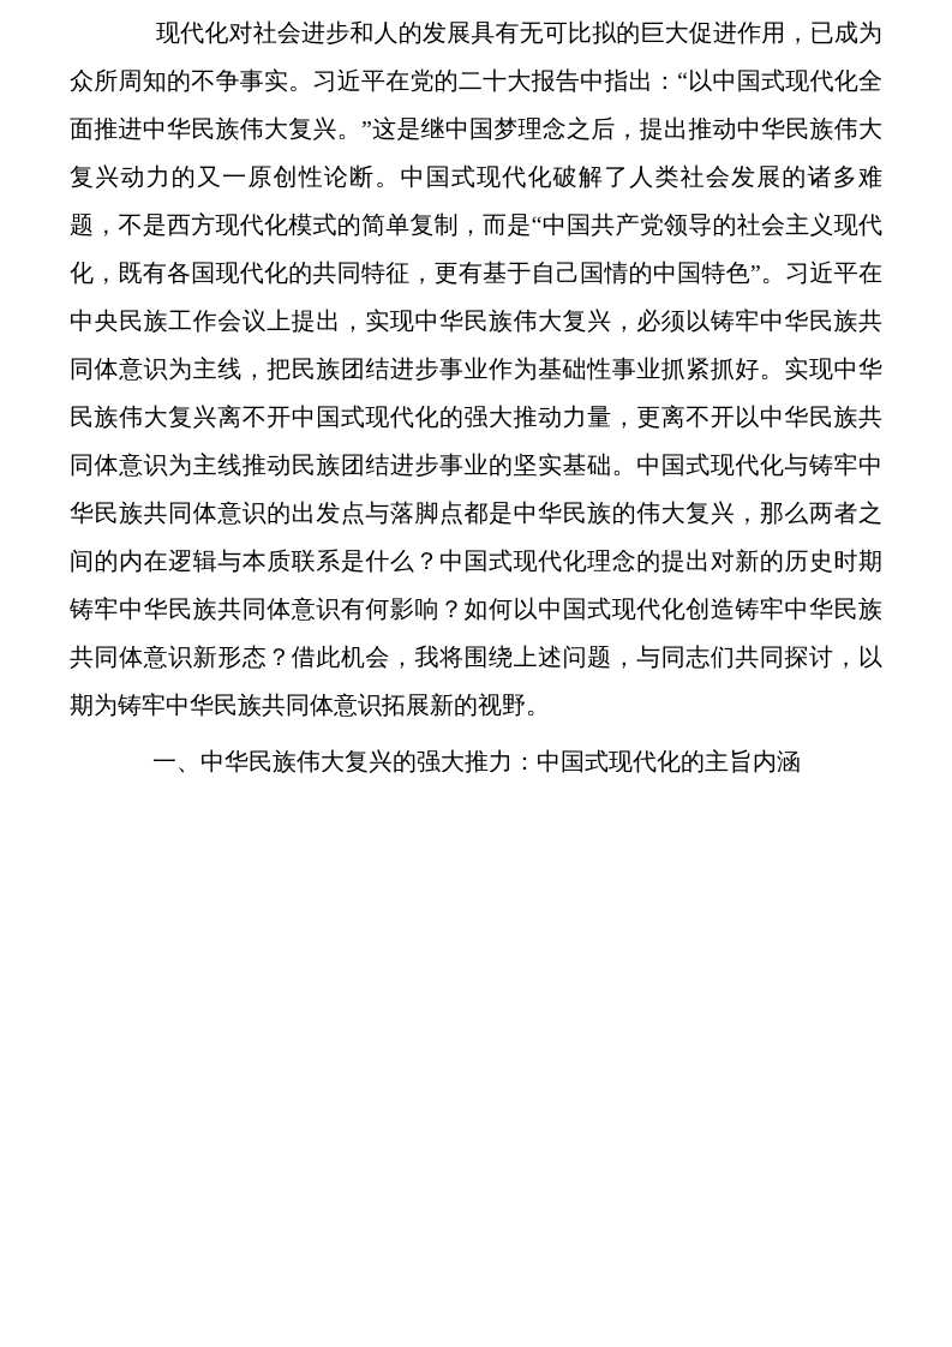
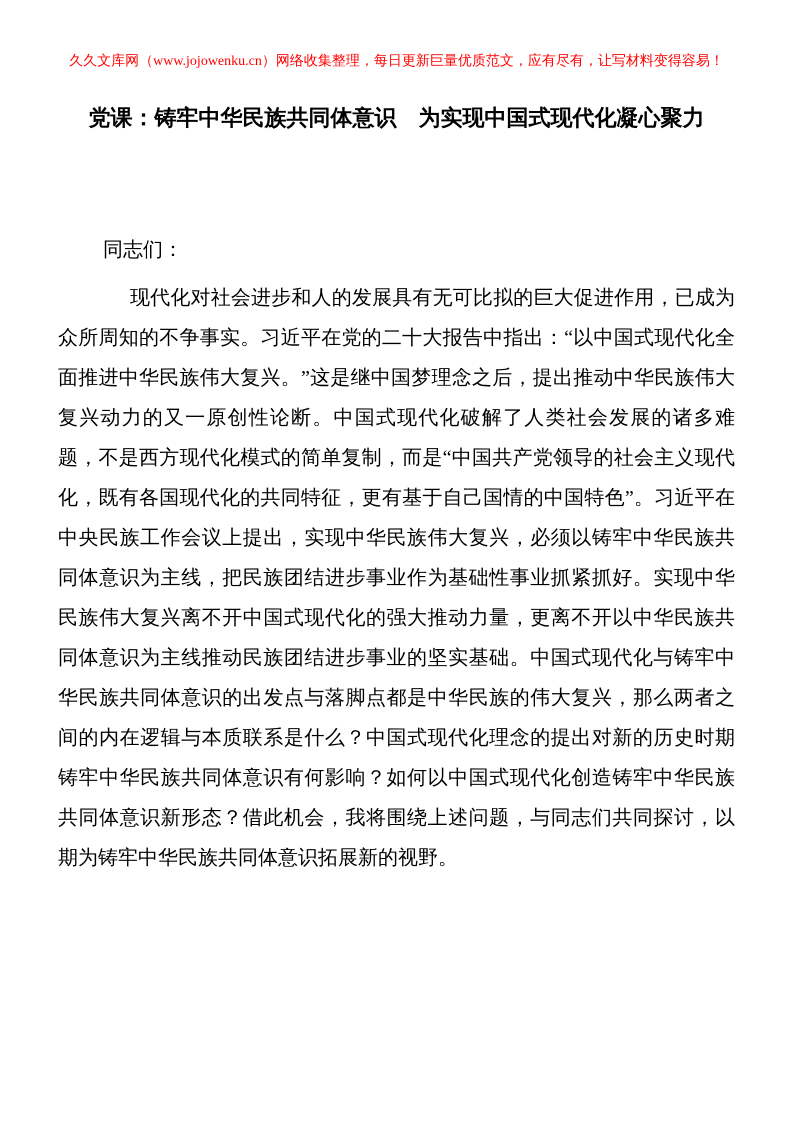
+ 久久文库网（www.jojowenku.cn）网络收集整理，每日更新巨量优质范文，应有尽有，让写材料变得容易！
+ 党课：铸牢中华民族共同体意识 为实现中国式现代化凝心聚力
+ 同志们：
  现代化对社会进步和人的发展具有无可比拟的巨大促进作用，已成为众所周知的不争事实。习近平在党的二十大报告中指出：“以中国式现代化全面推进中华民族伟大复兴。”这是继中国梦理念之后，提出推动中华民族伟大复兴动力的又一原创性论断。中国式现代化破解了人类社会发展的诸多难题，不是西方现代化模式的简单复制，而是“中国共产党领导的社会主义现代化，既有各国现代化的共同特征，更有基于自己国情的中国特色”。习近平在中央民族工作会议上提出，实现中华民族伟大复兴，必须以铸牢中华民族共同体意识为主线，把民族团结进步事业作为基础性事业抓紧抓好。实现中华民族伟大复兴离不开中国式现代化的强大推动力量，更离不开以中华民族共同体意识为主线推动民族团结进步事业的坚实基础。中国式现代化与铸牢中华民族共同体意识的出发点与落脚点都是中华民族的伟大复兴，那么两者之间的内在逻辑与本质联系是什么？中国式现代化理念的提出对新的历史时期铸牢中华民族共同体意识有何影响？如何以中国式现代化创造铸牢中华民族共同体意识新形态？借此机会，我将围绕上述问题，与同志们共同探讨，以期为铸牢中华民族共同体意识拓展新的视野。
- 一、中华民族伟大复兴的强大推力：中国式现代化的主旨内涵
